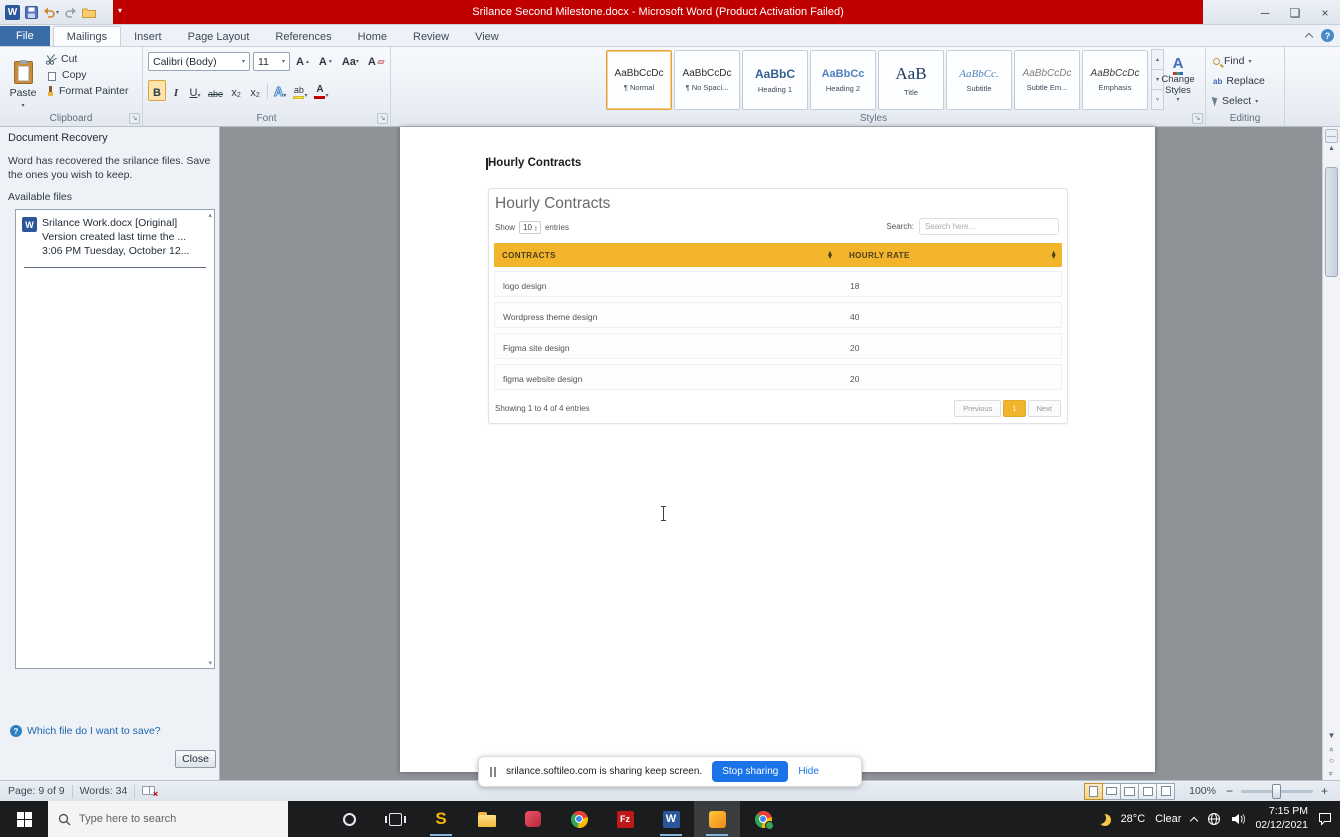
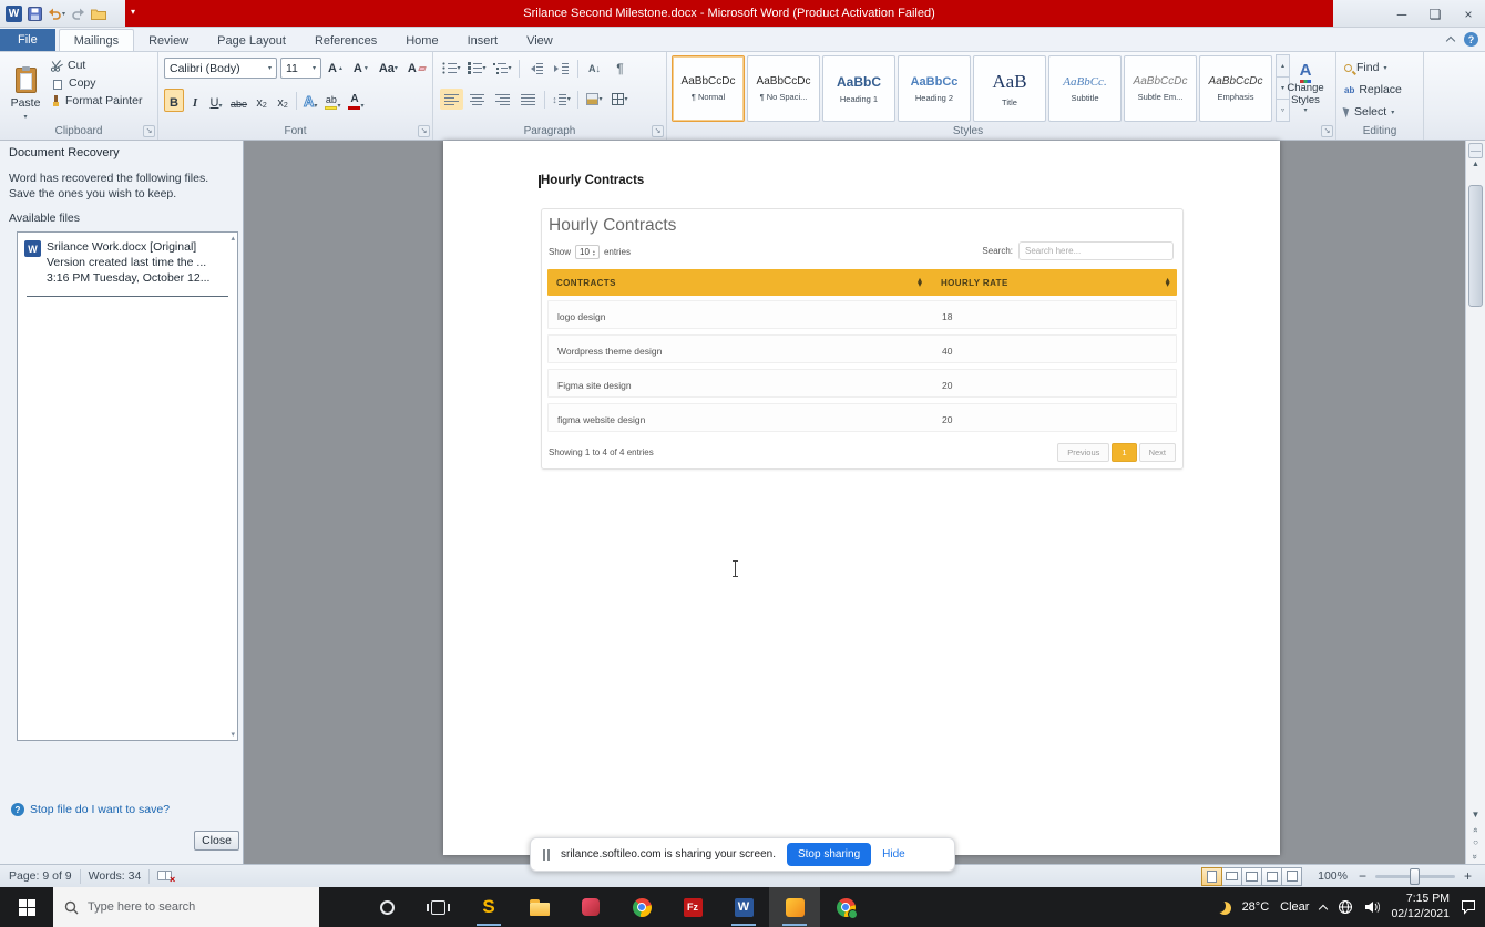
  W
  ▾
  Srilance Second Milestone.docx - Microsoft Word (Product Activation Failed)
  ─
  ❏
  ×
  File
  Mailings
- Insert
+ Review
  Page Layout
  References
  Home
- Review
+ Insert
  View
  ?
  Paste
  Cut
  Copy
  Format Painter
  Clipboard
  Calibri (Body)
  11
  A
  A
  Aa
  A
  B
  I
  U
  abe
  x
  x
  A
  ab
  A
  Font
+ A↓
+ ¶
+ ↕
+ Paragraph
  AaBbCcDc
  ¶ Normal
  AaBbCcDc
  ¶ No Spaci...
  AaBbC
  Heading 1
  AaBbCc
  Heading 2
  AaB
  Title
  AaBbCc.
  Subtitle
  AaBbCcDc
  Subtle Em...
  AaBbCcDc
  Emphasis
  A
  Change Styles
  Styles
  Find
  ab
  Replace
  Select
  Editing
  Document Recovery
- Word has recovered the srilance files. Save the ones you wish to keep.
+ Word has recovered the following files. Save the ones you wish to keep.
  Available files
  W
  Srilance Work.docx [Original]
  Version created last time the ...
- 3:06 PM Tuesday, October 12...
+ 3:16 PM Tuesday, October 12...
  ?
- Which file do I want to save?
+ Stop file do I want to save?
  Close
  Hourly Contracts
  Hourly Contracts
  Show
  10
  entries
  Search:
  Search here...
  CONTRACTS
  ▴
  ▾
  HOURLY RATE
  ▴
  ▾
  logo design
  18
  Wordpress theme design
  40
  Figma site design
  20
  figma website design
  20
  Showing 1 to 4 of 4 entries
  Previous
  1
  Next
- srilance.softileo.com is sharing keep screen.
+ srilance.softileo.com is sharing your screen.
  Stop sharing
  Hide
  ▼
  ○
  Page: 9 of 9
  Words: 34
  ×
  100%
  −
  +
  Type here to search
  S
  Fz
  W
  28°C
  Clear
  7:15 PM
  02/12/2021
